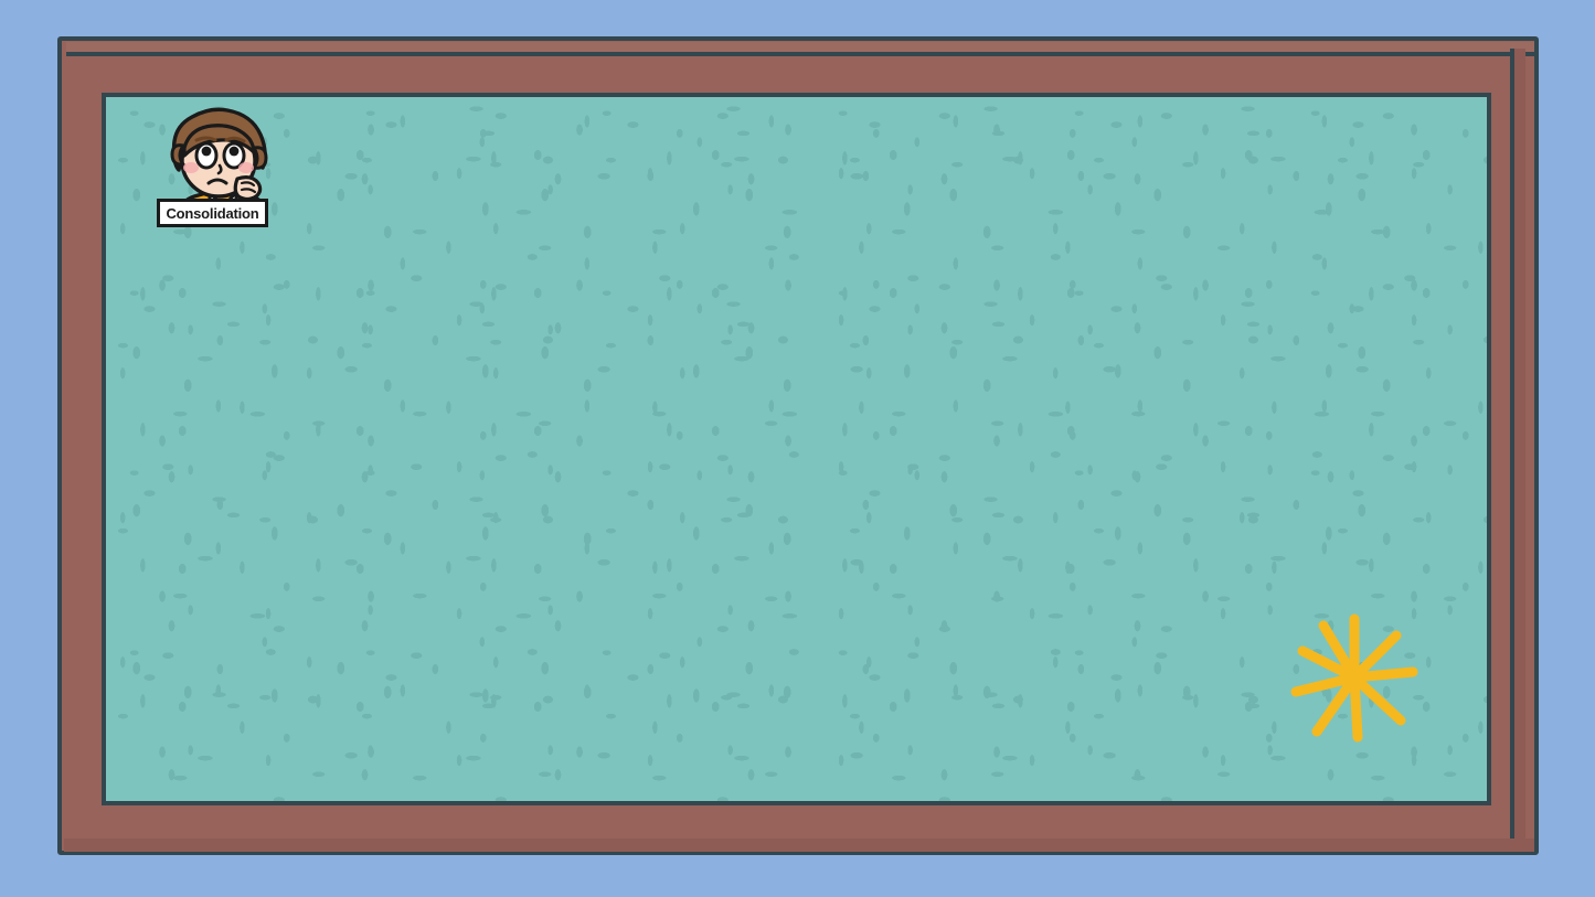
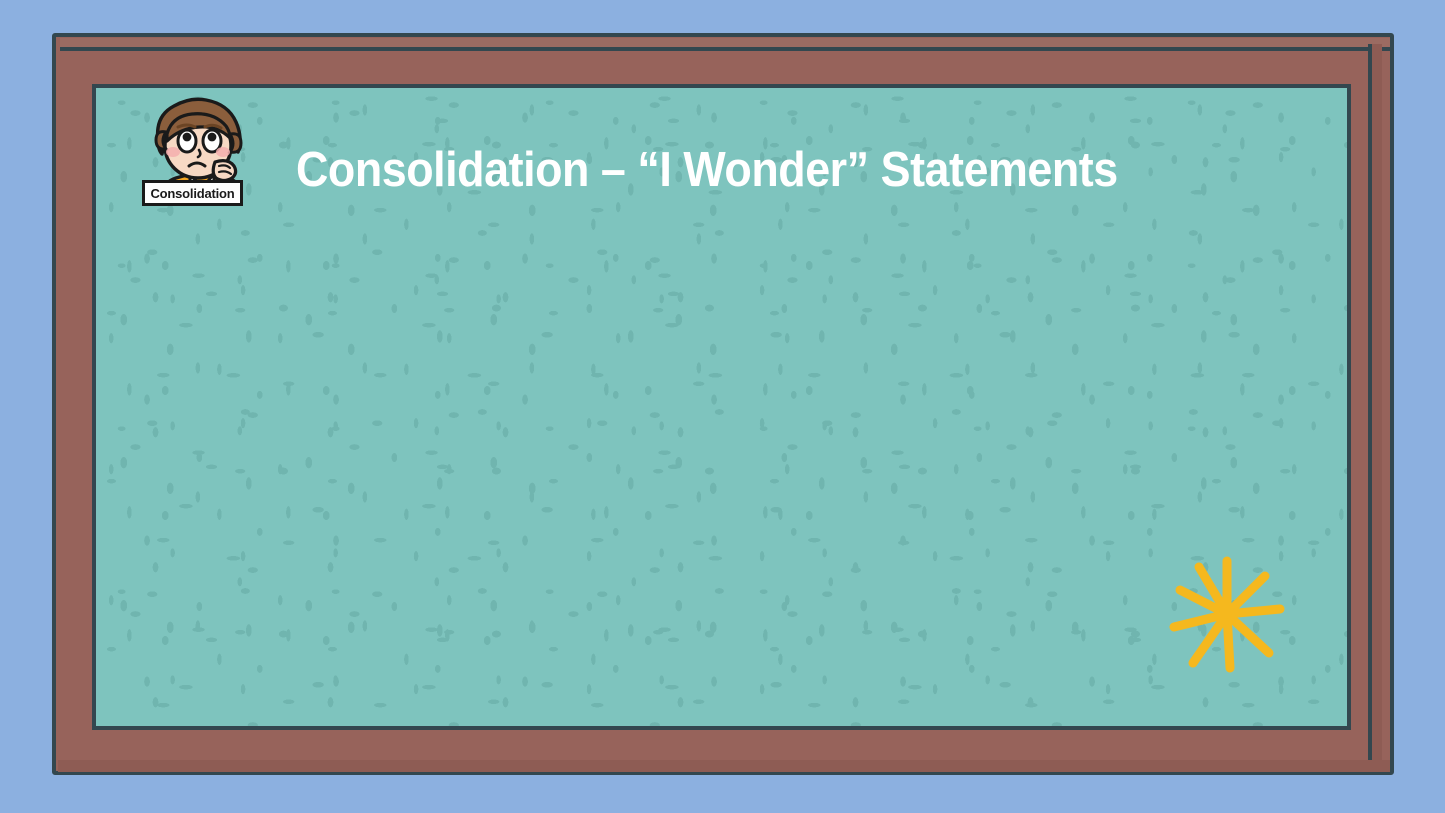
  Consolidation
+ Consolidation – “I Wonder” Statements
